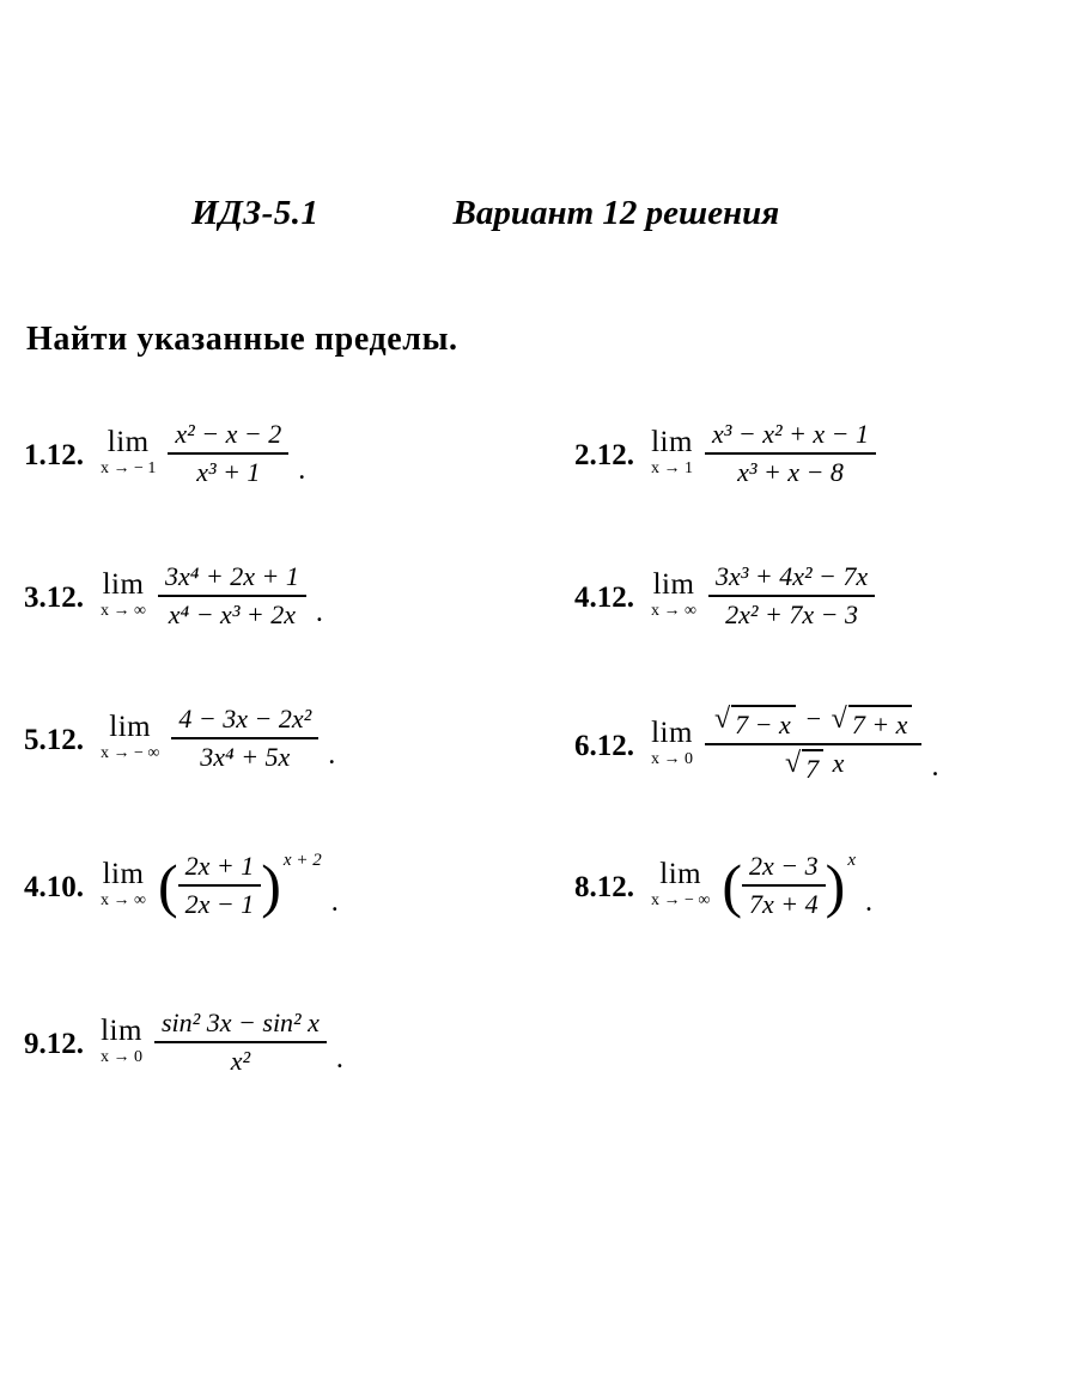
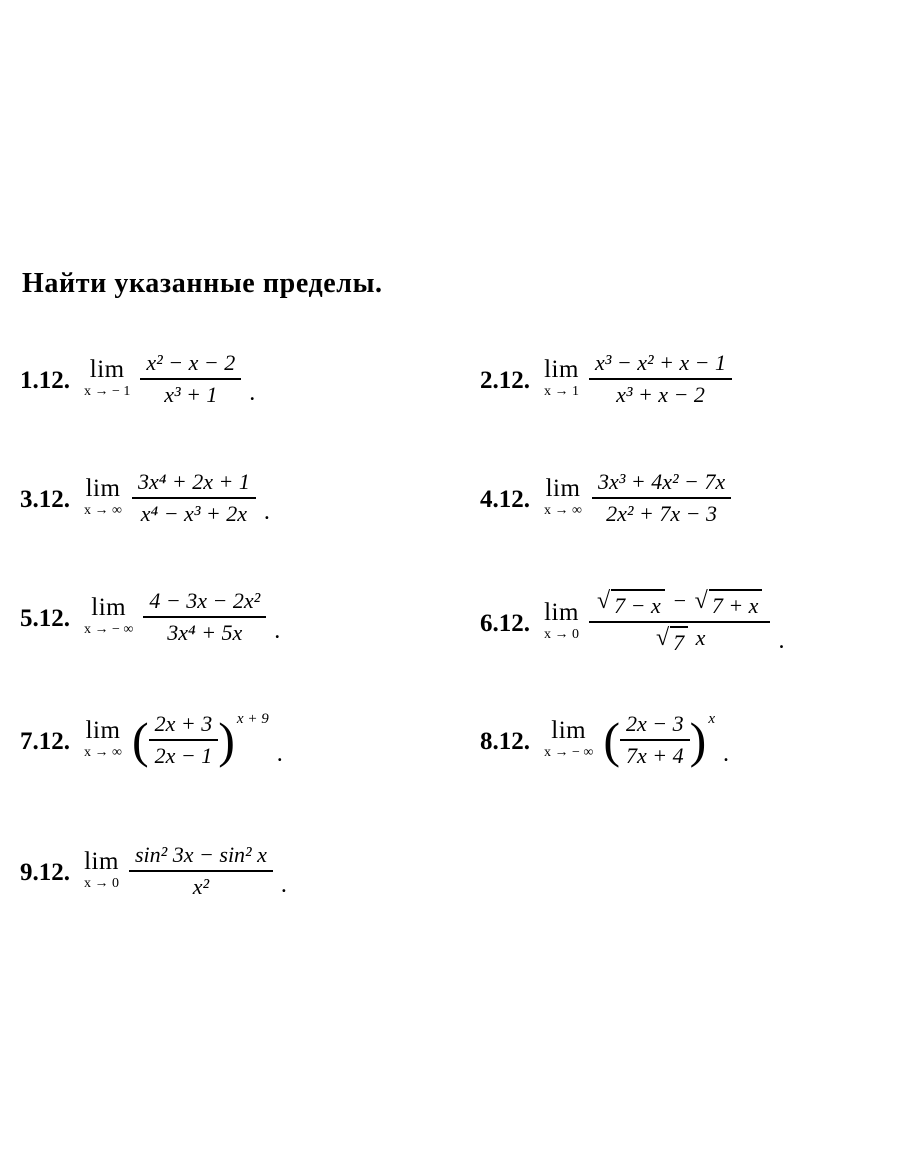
- ИДЗ-5.1
- Вариант 12 решения
  Найти указанные пределы.
  1.12.
  lim
  x → − 1
  x² − x − 2
  x³ + 1
  .
  2.12.
  lim
  x → 1
  x³ − x² + x − 1
- x³ + x − 8
+ x³ + x − 2
  3.12.
  lim
  x → ∞
  3x⁴ + 2x + 1
  x⁴ − x³ + 2x
  .
  4.12.
  lim
  x → ∞
  3x³ + 4x² − 7x
  2x² + 7x − 3
  5.12.
  lim
  x → − ∞
  4 − 3x − 2x²
  3x⁴ + 5x
  .
  6.12.
  lim
  x → 0
  √
  7 − x
  −
  √
  7 + x
  √
  7
  x
  .
- 4.10.
+ 7.12.
  lim
  x → ∞
  (
- 2x + 1
+ 2x + 3
  2x − 1
  )
- x + 2
+ x + 9
  .
  8.12.
  lim
  x → − ∞
  (
  2x − 3
  7x + 4
  )
  x
  .
  9.12.
  lim
  x → 0
  sin² 3x − sin² x
  x²
  .
